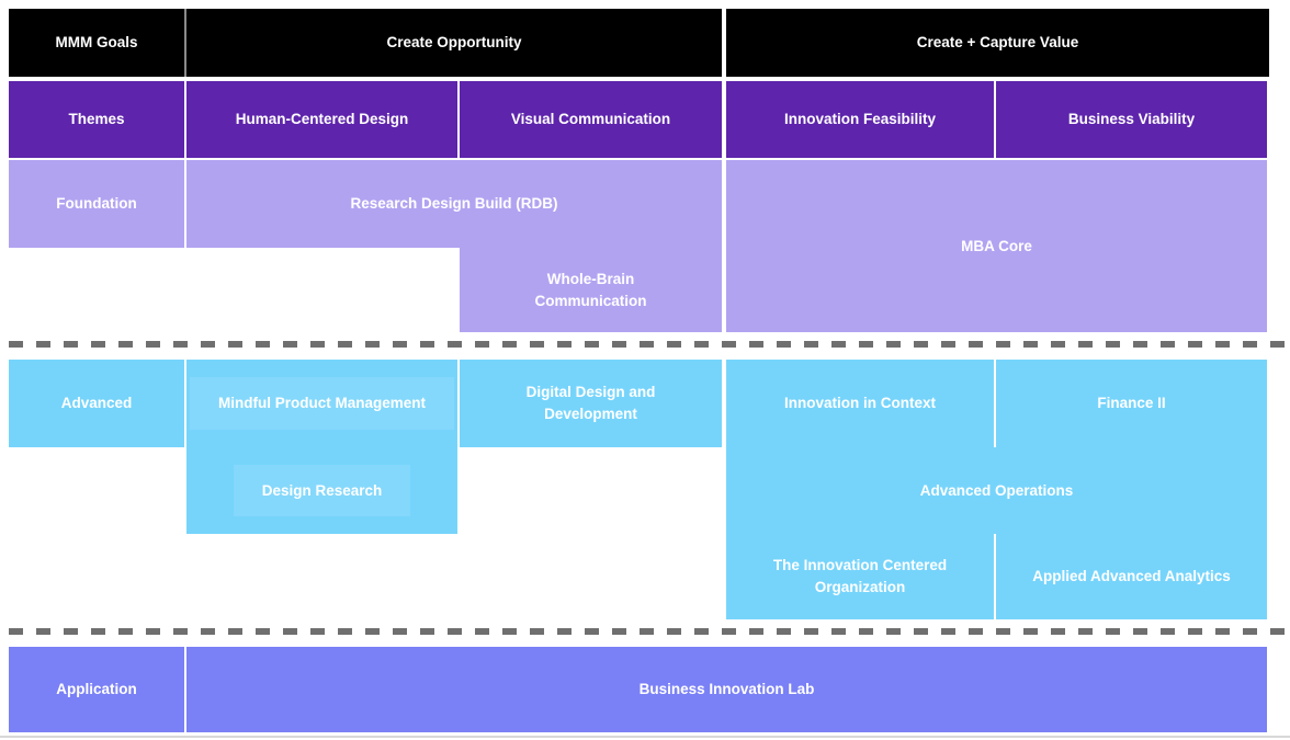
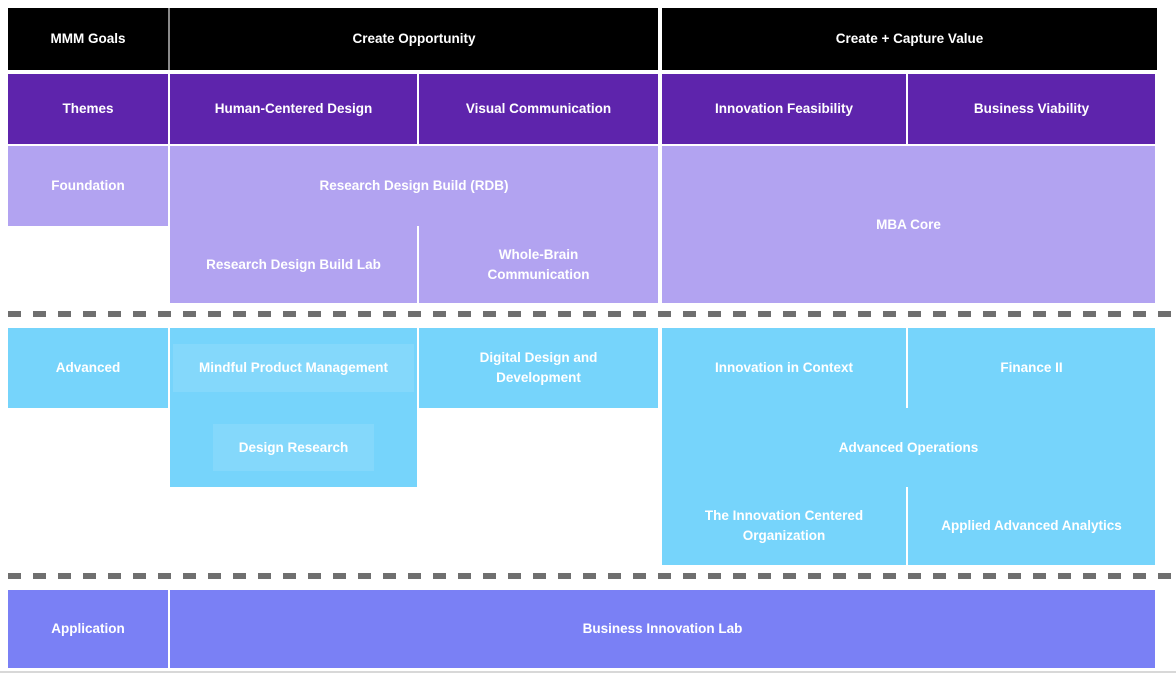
  MMM Goals
  Create Opportunity
  Create + Capture Value
  Themes
  Human-Centered Design
  Visual Communication
  Innovation Feasibility
  Business Viability
  Foundation
  Research Design Build (RDB)
+ Research Design Build Lab
  Whole-Brain Communication
  MBA Core
  Advanced
  Mindful Product Management
  Digital Design and Development
  Design Research
  Innovation in Context
  Finance II
  Advanced Operations
  The Innovation Centered Organization
  Applied Advanced Analytics
  Application
  Business Innovation Lab
